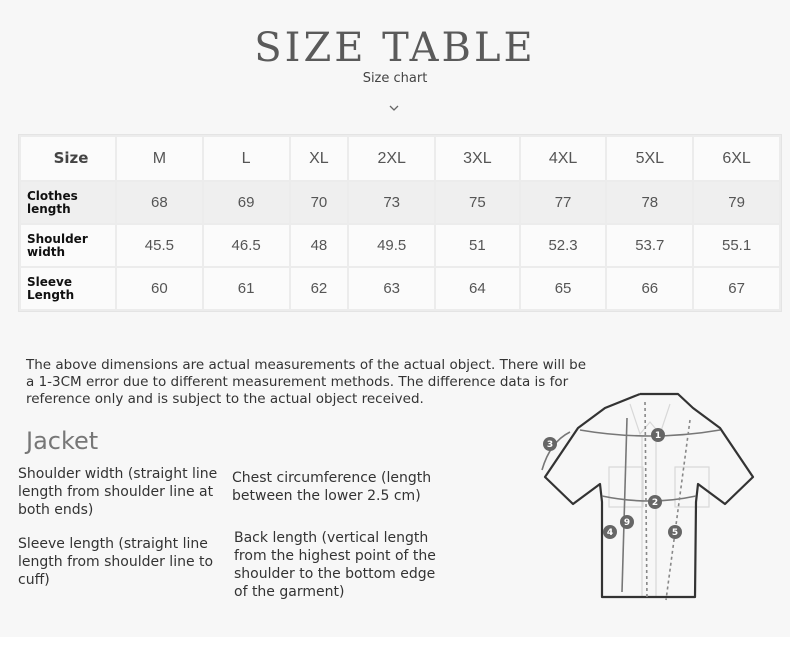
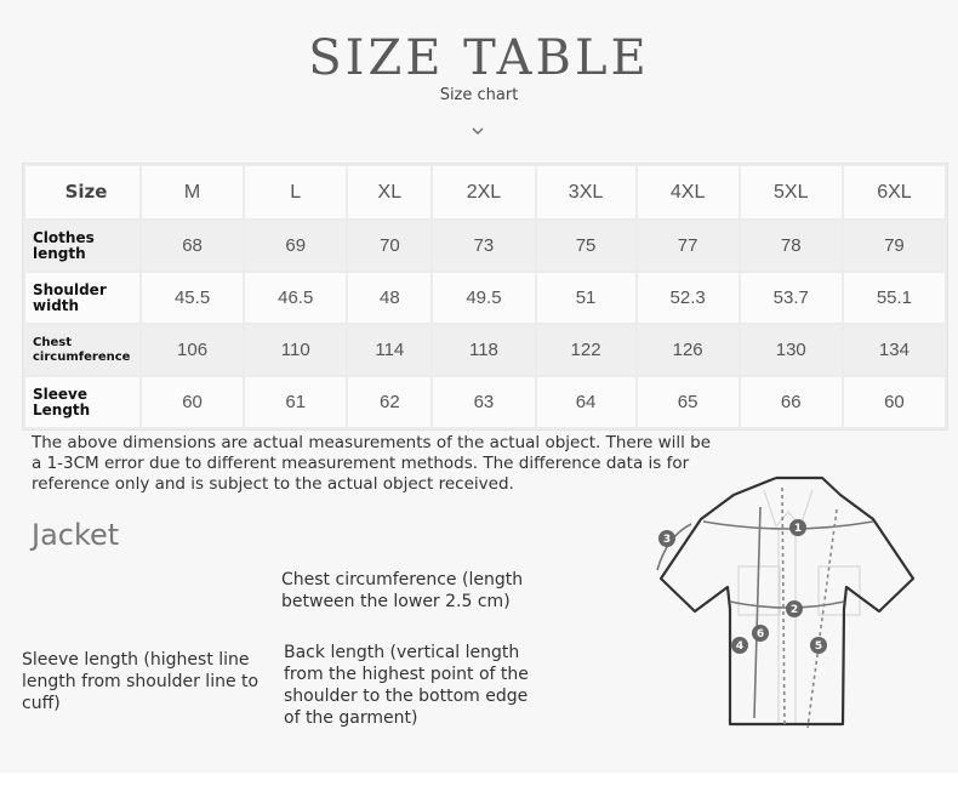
  SIZE TABLE
  Size chart
  Size	M	L	XL	2XL	3XL	4XL	5XL	6XL
  Clothes length	68	69	70	73	75	77	78	79
  Shoulder width	45.5	46.5	48	49.5	51	52.3	53.7	55.1
+ Chest circumference	106	110	114	118	122	126	130	134
- Sleeve Length	60	61	62	63	64	65	66	67
+ Sleeve Length	60	61	62	63	64	65	66	60
  The above dimensions are actual measurements of the actual object. There will be a 1-3CM error due to different measurement methods. The difference data is for reference only and is subject to the actual object received.
  Jacket
- Shoulder width (straight line length from shoulder line at both ends)
  Chest circumference (length between the lower 2.5 cm)
- Sleeve length (straight line length from shoulder line to cuff)
+ Sleeve length (highest line length from shoulder line to cuff)
  Back length (vertical length from the highest point of the shoulder to the bottom edge of the garment)
  1
  2
  3
  4
  5
- 9
+ 6
